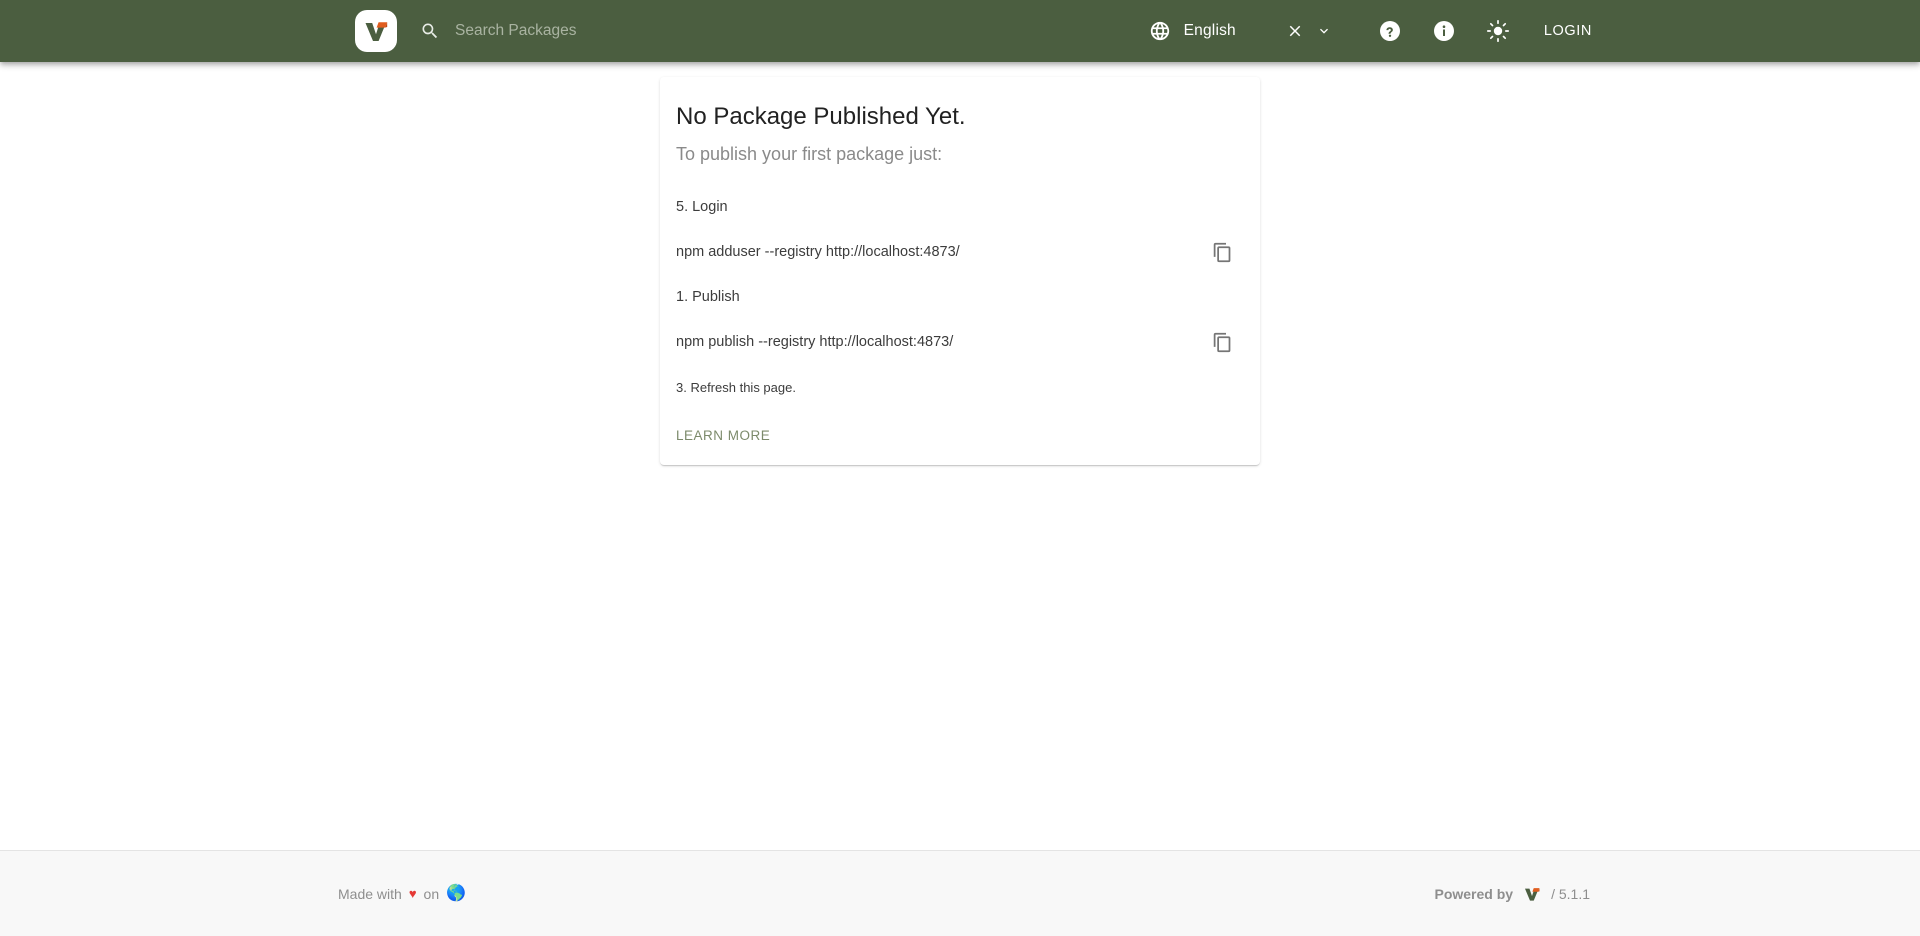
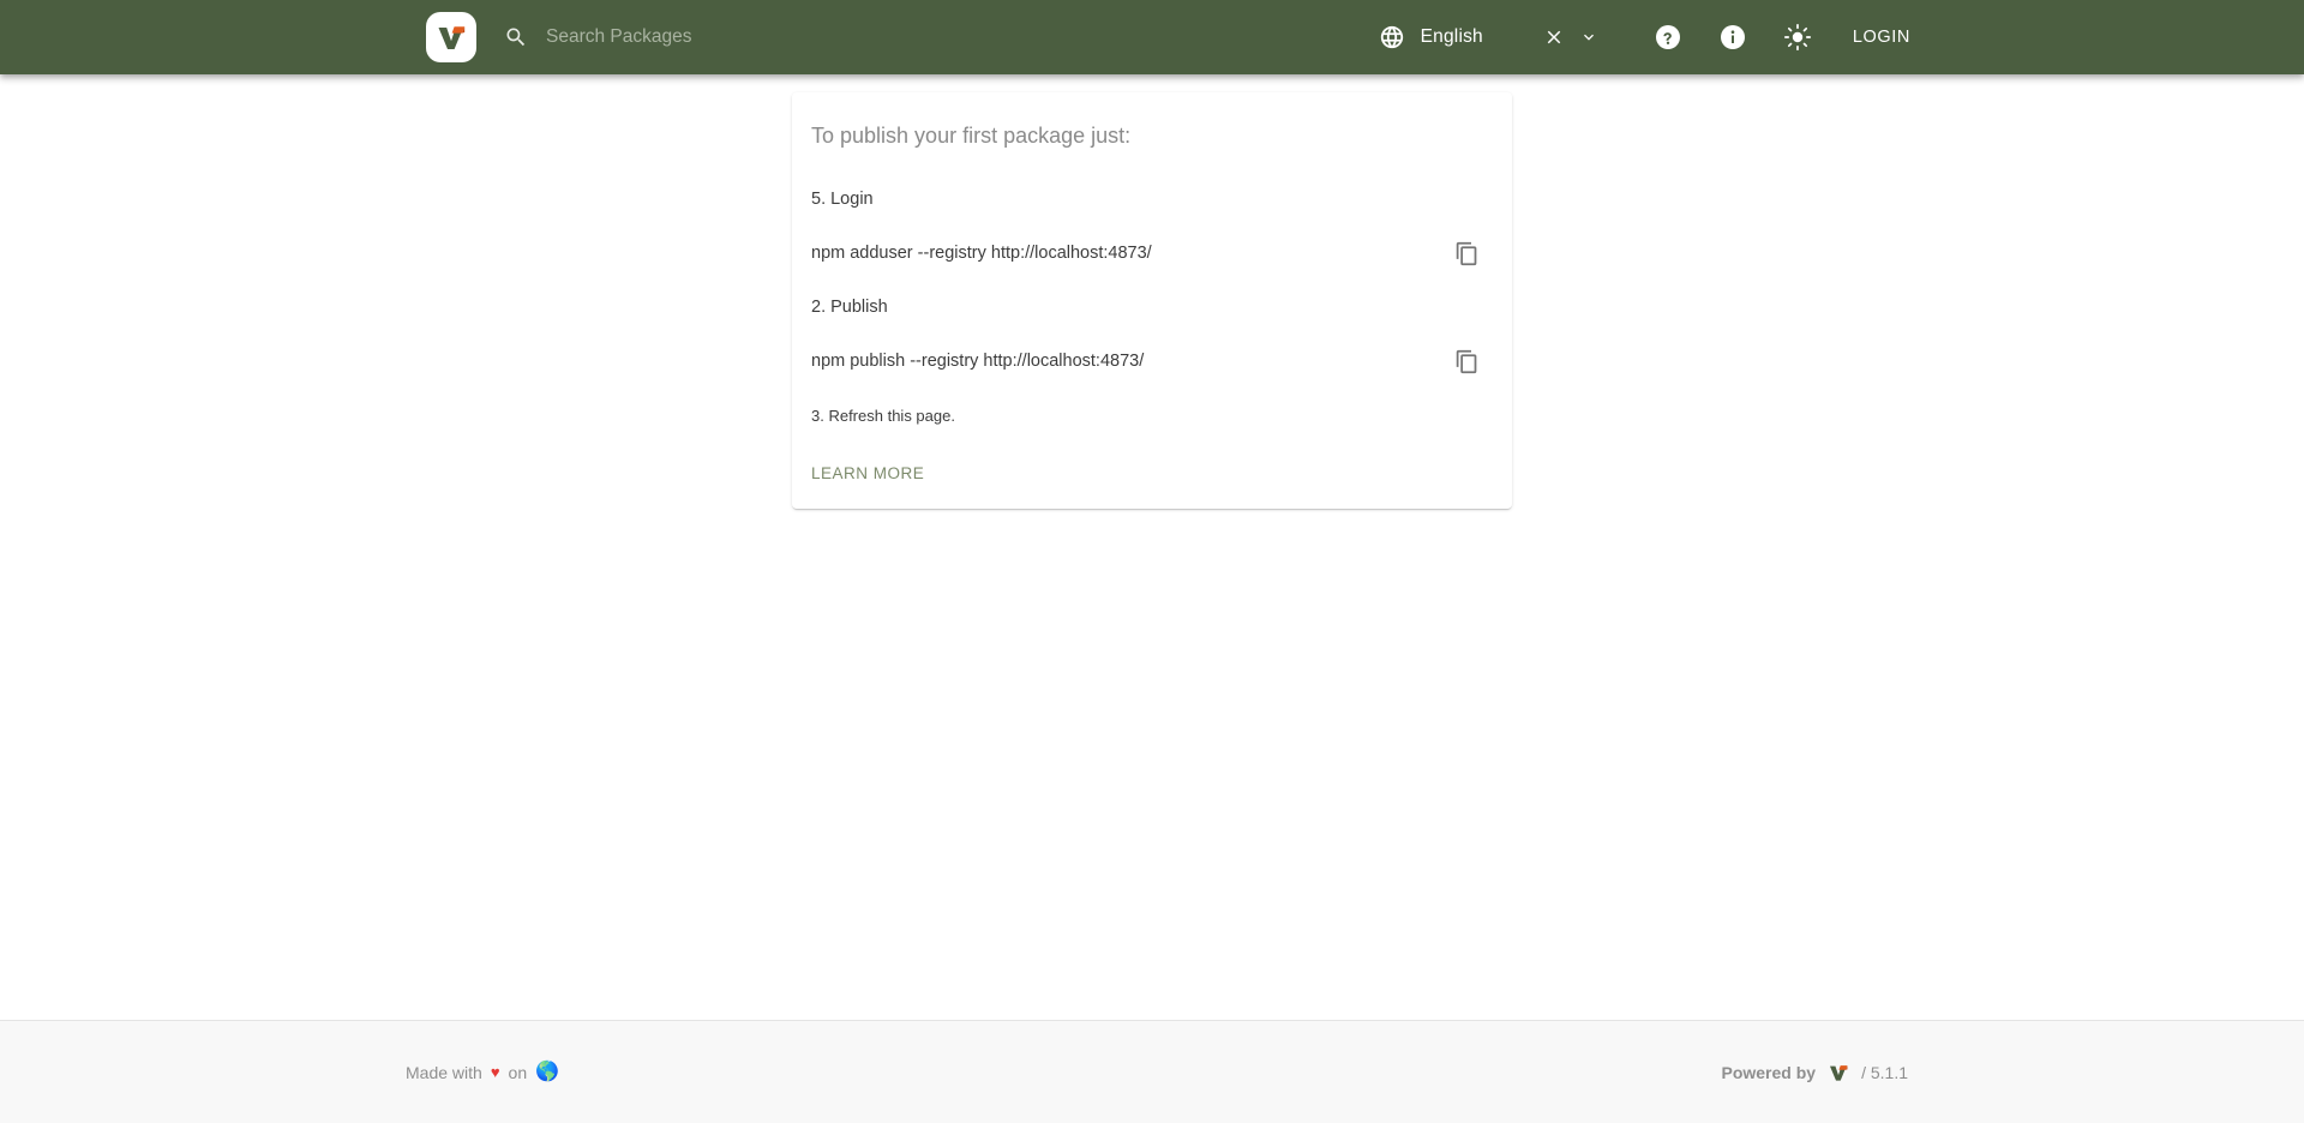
  Search Packages
  English
  LOGIN
- No Package Published Yet.
  To publish your first package just:
  5. Login
  npm adduser --registry http://localhost:4873/
- 1. Publish
+ 2. Publish
  npm publish --registry http://localhost:4873/
  3. Refresh this page.
  LEARN MORE
  Made with
  ♥
  on
  🌎
  Powered by
  / 5.1.1
